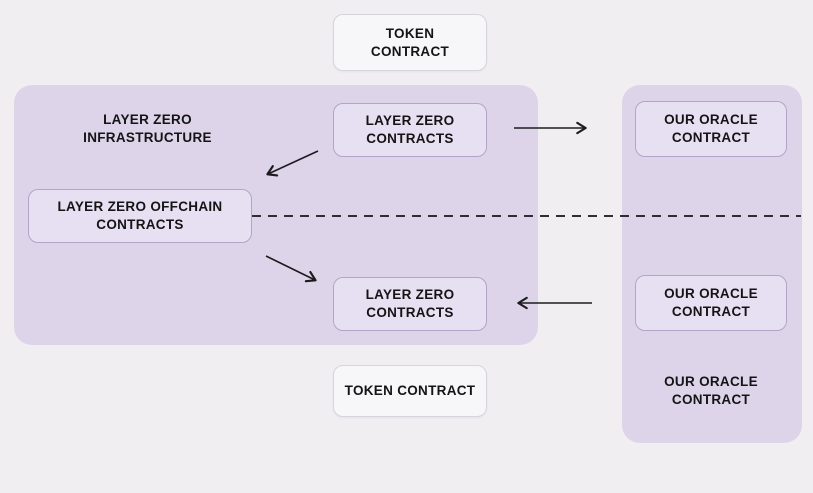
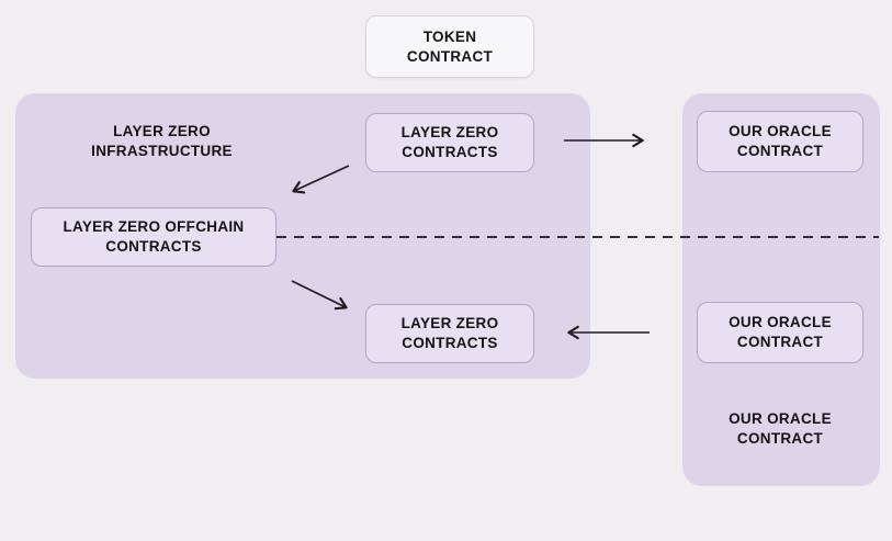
  LAYER ZERO
  INFRASTRUCTURE
  TOKEN
  CONTRACT
  LAYER ZERO
  CONTRACTS
  LAYER ZERO OFFCHAIN
  CONTRACTS
  LAYER ZERO
  CONTRACTS
  OUR ORACLE
  CONTRACT
  OUR ORACLE
  CONTRACT
  OUR ORACLE
  CONTRACT
- TOKEN CONTRACT
